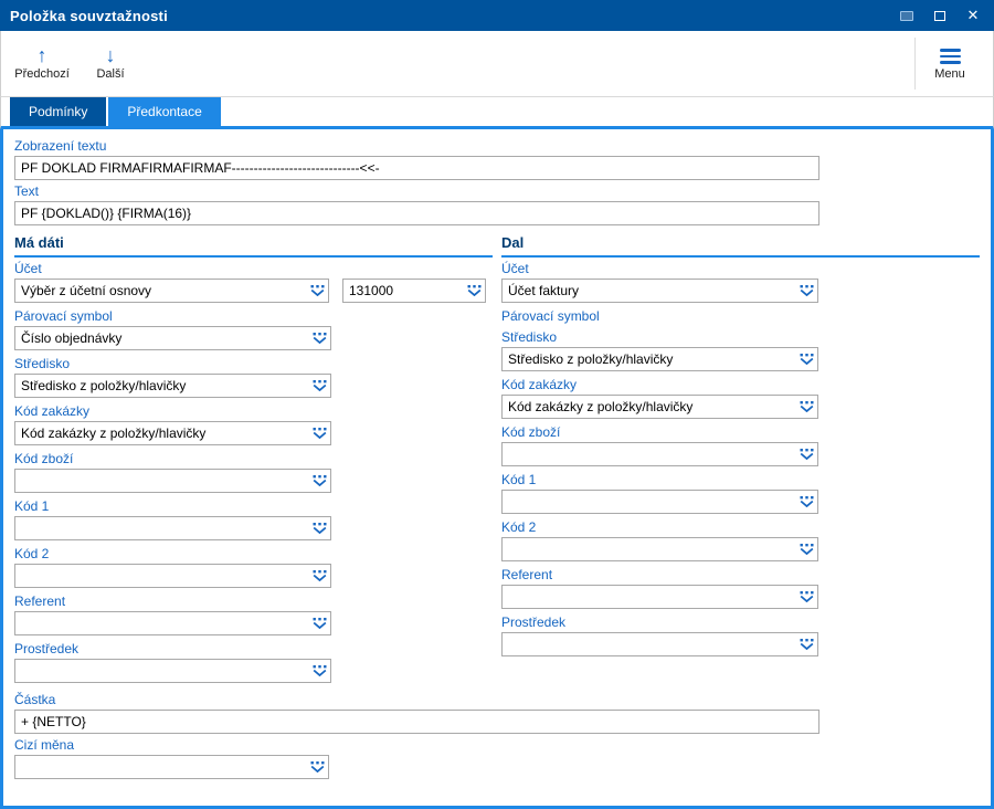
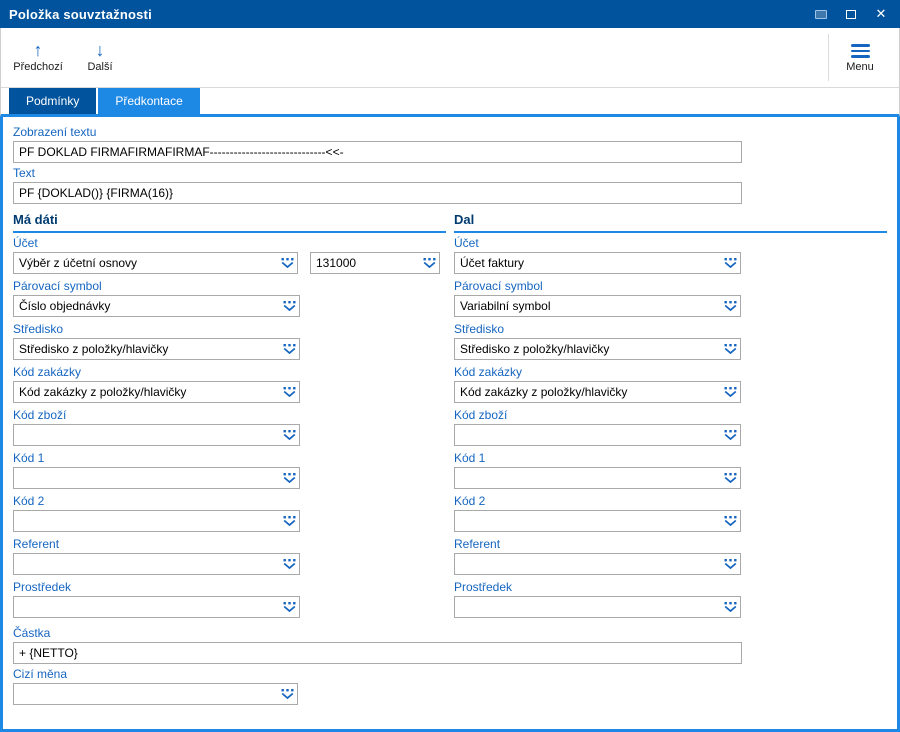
  Položka souvztažnosti
  ✕
  ↑
  Předchozí
  ↓
  Další
  Menu
  Podmínky
  Předkontace
  Zobrazení textu
  PF DOKLAD FIRMAFIRMAFIRMAF-----------------------------<<-
  Text
  PF {DOKLAD()} {FIRMA(16)}
  Má dáti
  Účet
  Výběr z účetní osnovy
  131000
  Párovací symbol
  Číslo objednávky
  Středisko
  Středisko z položky/hlavičky
  Kód zakázky
  Kód zakázky z položky/hlavičky
  Kód zboží
  Kód 1
  Kód 2
  Referent
  Prostředek
  Dal
  Účet
  Účet faktury
  Párovací symbol
+ Variabilní symbol
  Středisko
  Středisko z položky/hlavičky
  Kód zakázky
  Kód zakázky z položky/hlavičky
  Kód zboží
  Kód 1
  Kód 2
  Referent
  Prostředek
  Částka
  + {NETTO}
  Cizí měna
